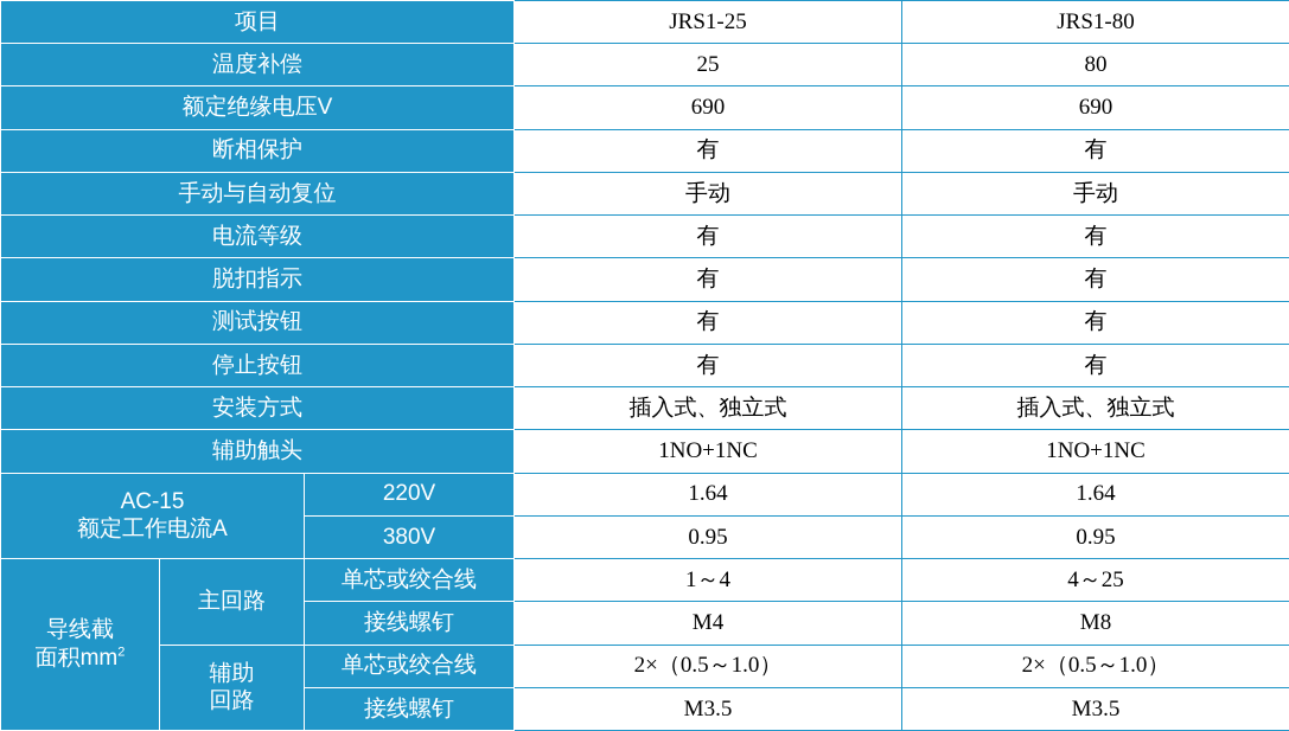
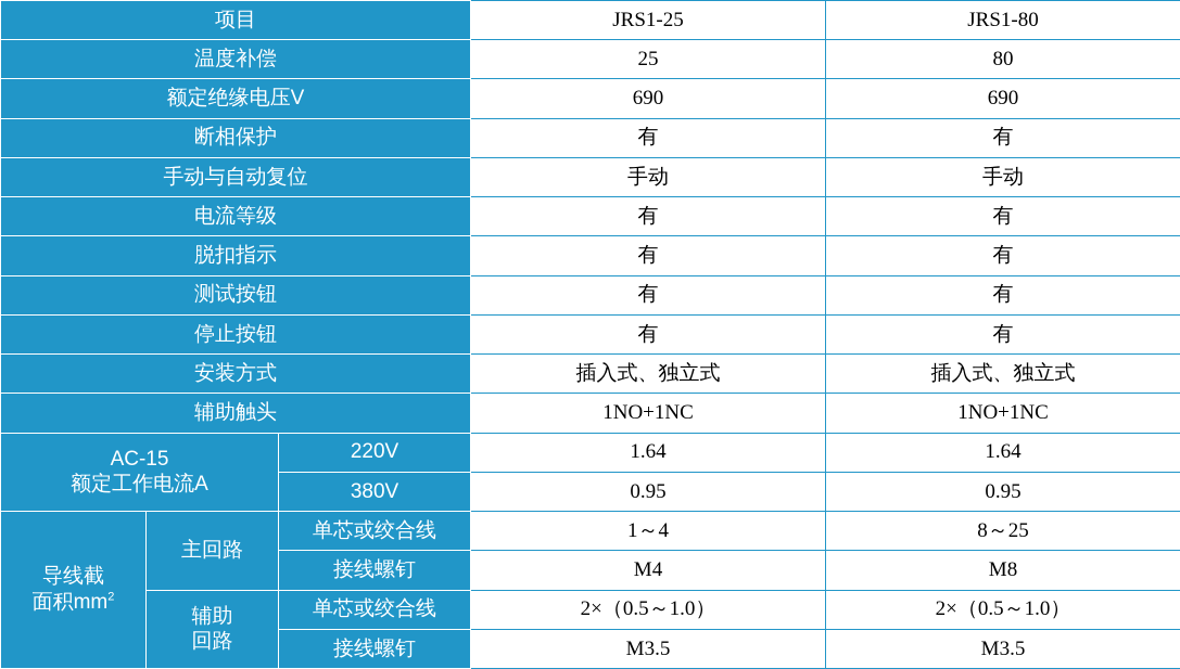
  项目	JRS1-25	JRS1-80
  温度补偿	25	80
  额定绝缘电压V	690	690
  断相保护	有	有
  手动与自动复位	手动	手动
  电流等级	有	有
  脱扣指示	有	有
  测试按钮	有	有
  停止按钮	有	有
  安装方式	插入式、独立式	插入式、独立式
  辅助触头	1NO+1NC	1NO+1NC
  AC-15 额定工作电流A	220V	1.64	1.64
  380V	0.95	0.95
- 导线截 面积mm2	主回路	单芯或绞合线	1～4	4～25
+ 导线截 面积mm2	主回路	单芯或绞合线	1～4	8～25
  接线螺钉	M4	M8
  辅助 回路	单芯或绞合线	2×（0.5～1.0）	2×（0.5～1.0）
  接线螺钉	M3.5	M3.5
